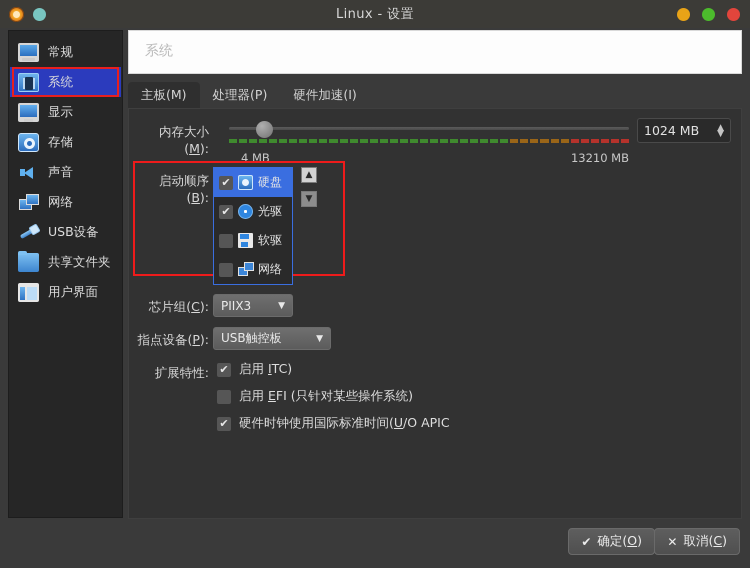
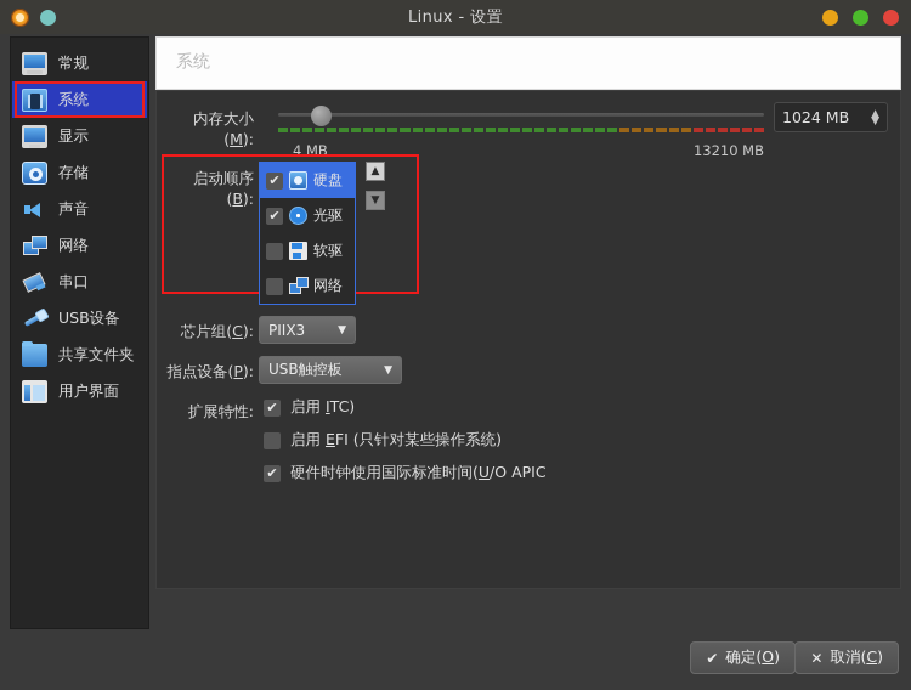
  Linux - 设置
  常规
  系统
  显示
  存储
  声音
  网络
+ 串口
  USB设备
  共享文件夹
  用户界面
  系统
- 主板(M)
- 处理器(P)
- 硬件加速(I)
  内存大小(M):
  4 MB
  13210 MB
  1024 MB
  ▲
  ▼
  启动顺序(B):
  硬盘
  光驱
  软驱
  网络
  ▲
  ▼
  芯片组(C):
  PIIX3
  ▼
  指点设备(P):
  USB触控板
  ▼
  扩展特性:
  启用 ITC)
  启用 EFI (只针对某些操作系统)
  硬件时钟使用国际标准时间(U/O APIC
  ✔
  确定(O)
  ✕
  取消(C)
